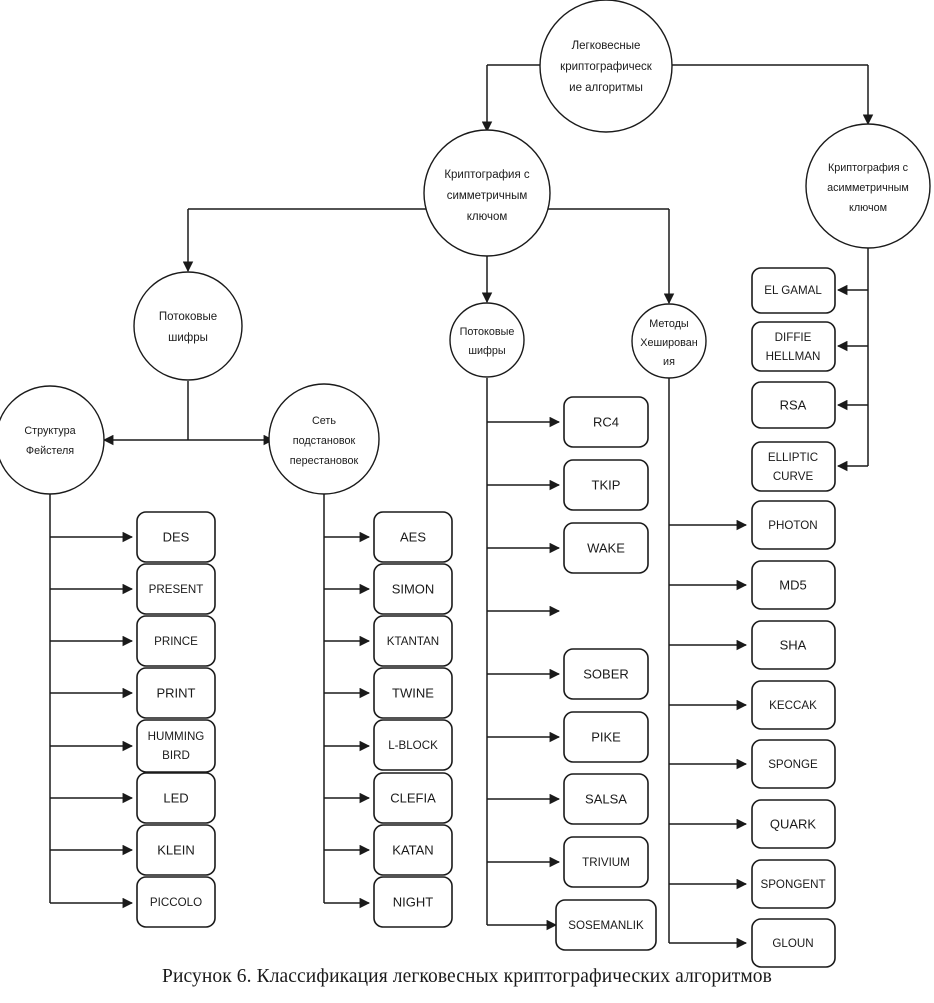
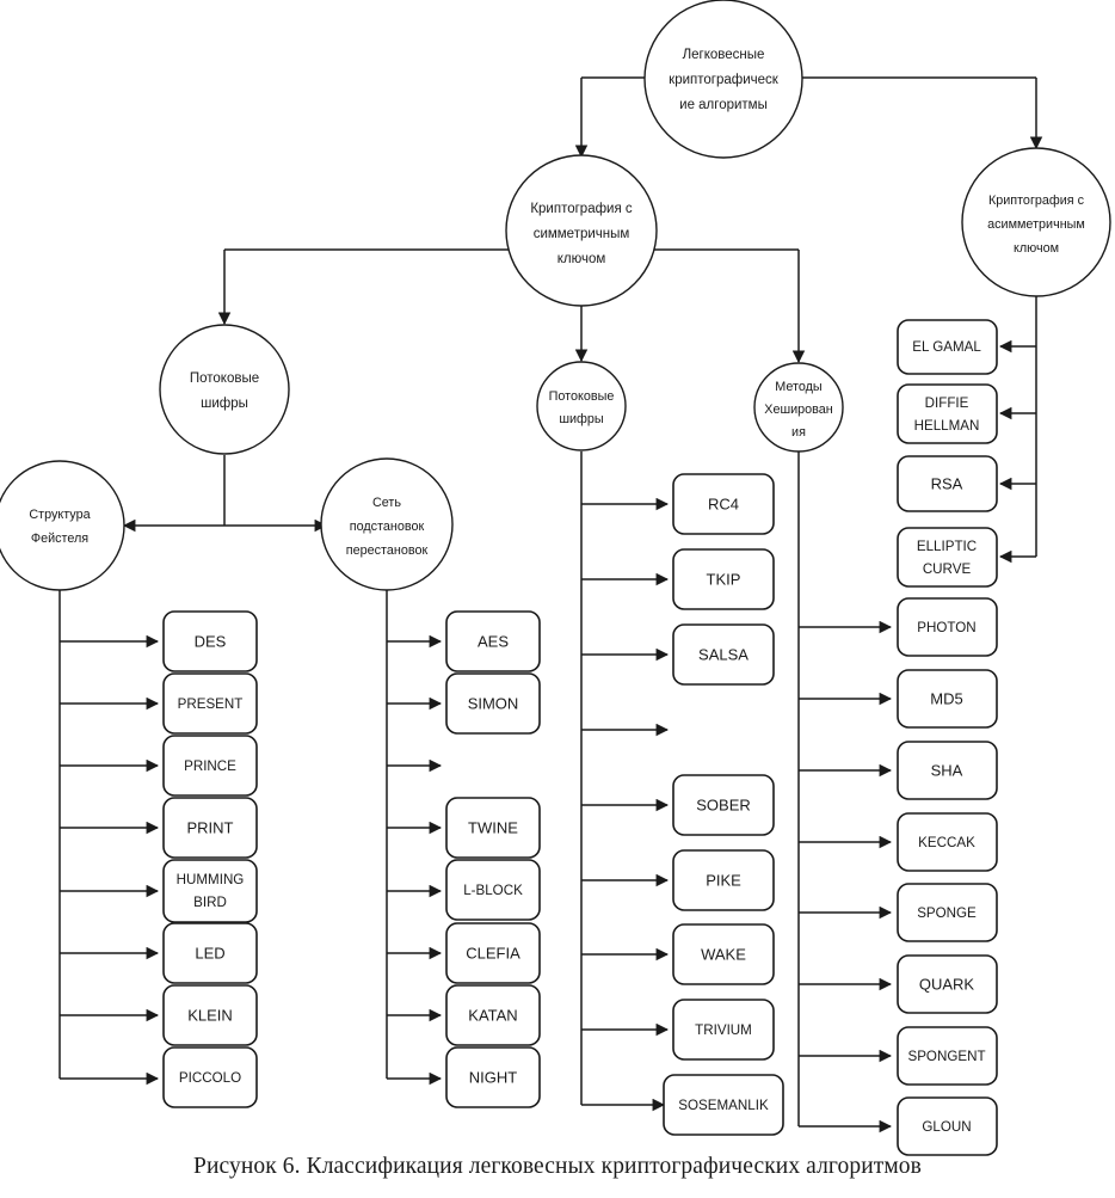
  Легковесные
  криптографическ
  ие алгоритмы
  Криптография с
  симметричным
  ключом
  Криптография с
  асимметричным
  ключом
  Потоковые
  шифры
  Потоковые
  шифры
  Методы
  Хеширован
  ия
  Структура
  Фейстеля
  Сеть
  подстановок
  перестановок
  DES
  PRESENT
  PRINCE
  PRINT
  HUMMING
  BIRD
  LED
  KLEIN
  PICCOLO
  AES
  SIMON
- KTANTAN
  TWINE
  L-BLOCK
  CLEFIA
  KATAN
  NIGHT
  RC4
  TKIP
- WAKE
+ SALSA
  SOBER
  PIKE
- SALSA
+ WAKE
  TRIVIUM
  SOSEMANLIK
  EL GAMAL
  DIFFIE
  HELLMAN
  RSA
  ELLIPTIC
  CURVE
  PHOTON
  MD5
  SHA
  KECCAK
  SPONGE
  QUARK
  SPONGENT
  GLOUN
  Рисунок 6. Классификация легковесных криптографических алгоритмов
